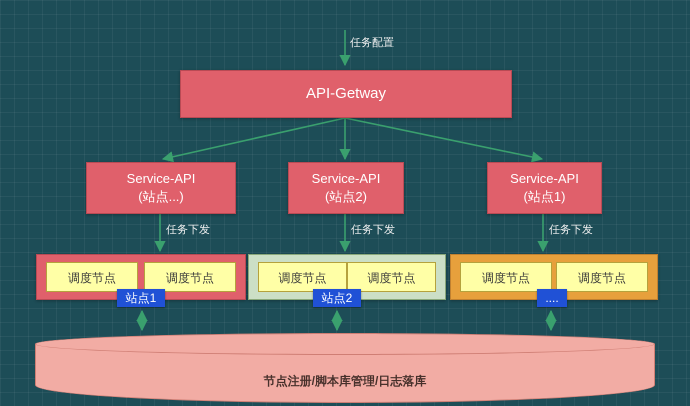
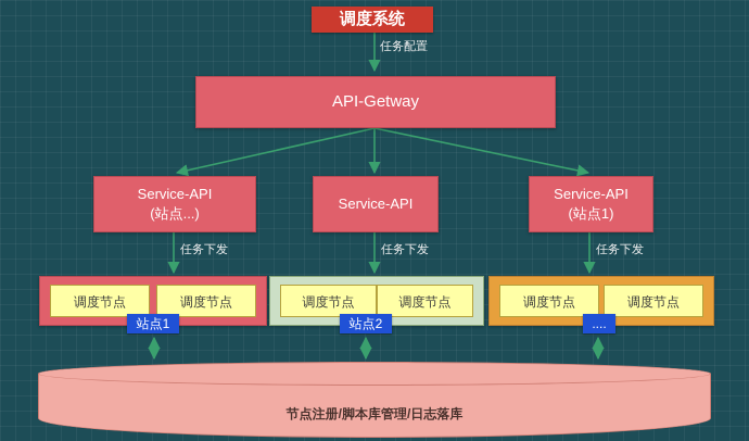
+ 调度系统
  任务配置
  API-Getway
  Service-API
  (站点...)
  Service-API
- (站点2)
  Service-API
  (站点1)
  任务下发
  任务下发
  任务下发
  调度节点
  调度节点
  调度节点
  调度节点
  调度节点
  调度节点
  站点1
  站点2
  ....
  节点注册/脚本库管理/日志落库
